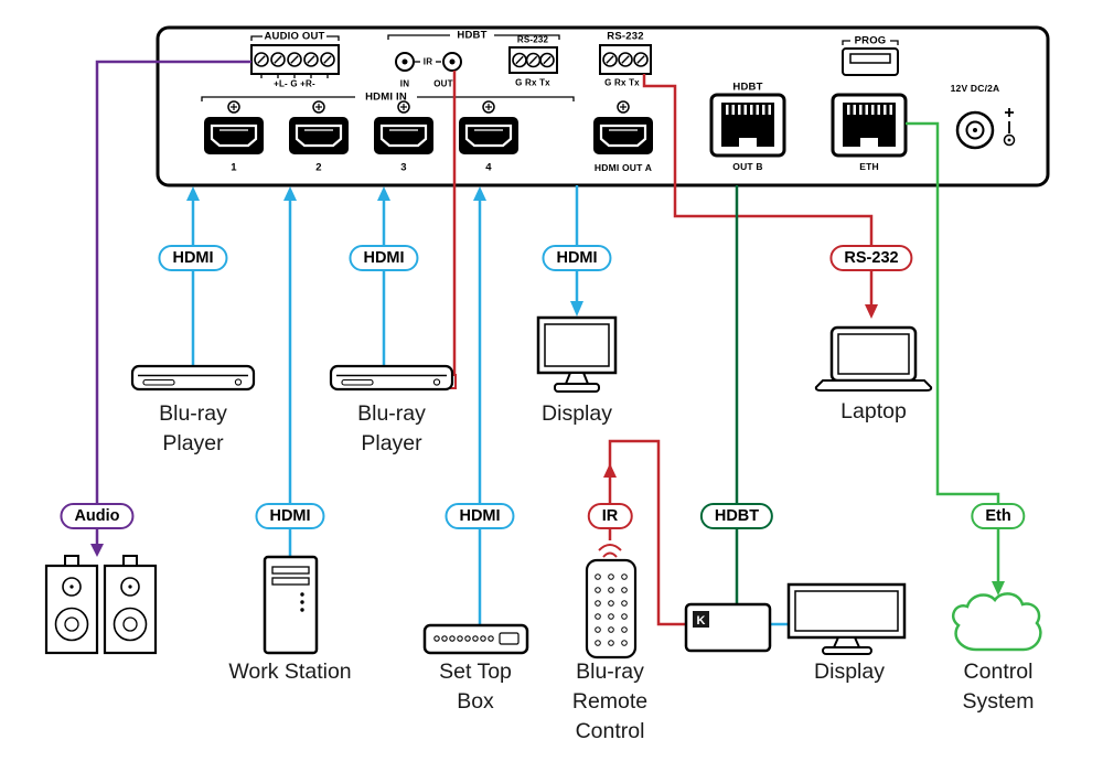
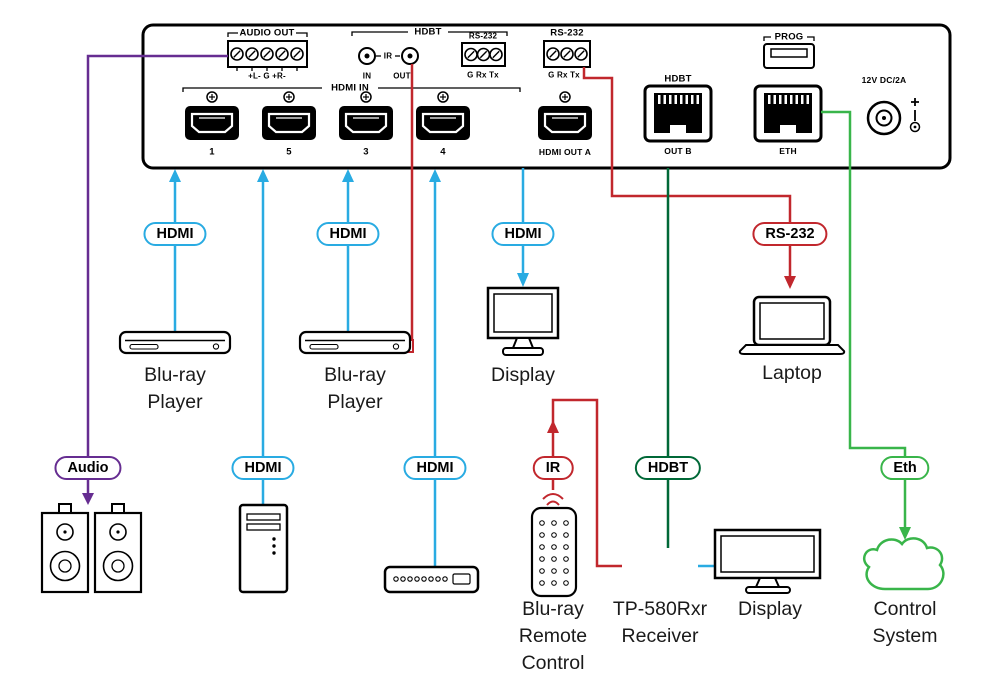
- K
  AUDIO OUT
  +L- G +R-
  HDBT
  IR
  IN
  OUT
  RS-232
  G Rx Tx
  RS-232
  G Rx Tx
  PROG
  HDMI IN
  1
- 2
+ 5
  3
  4
  HDMI OUT A
  HDBT
  OUT B
  ETH
  12V DC/2A
  HDMI
  HDMI
  HDMI
  RS-232
  Audio
  HDMI
  HDMI
  IR
  HDBT
  Eth
  Blu-ray
  Player
  Blu-ray
  Player
  Display
  Laptop
- Work Station
- Set Top
- Box
  Blu-ray
  Remote
  Control
+ TP-580Rxr
+ Receiver
  Display
  Control
  System
